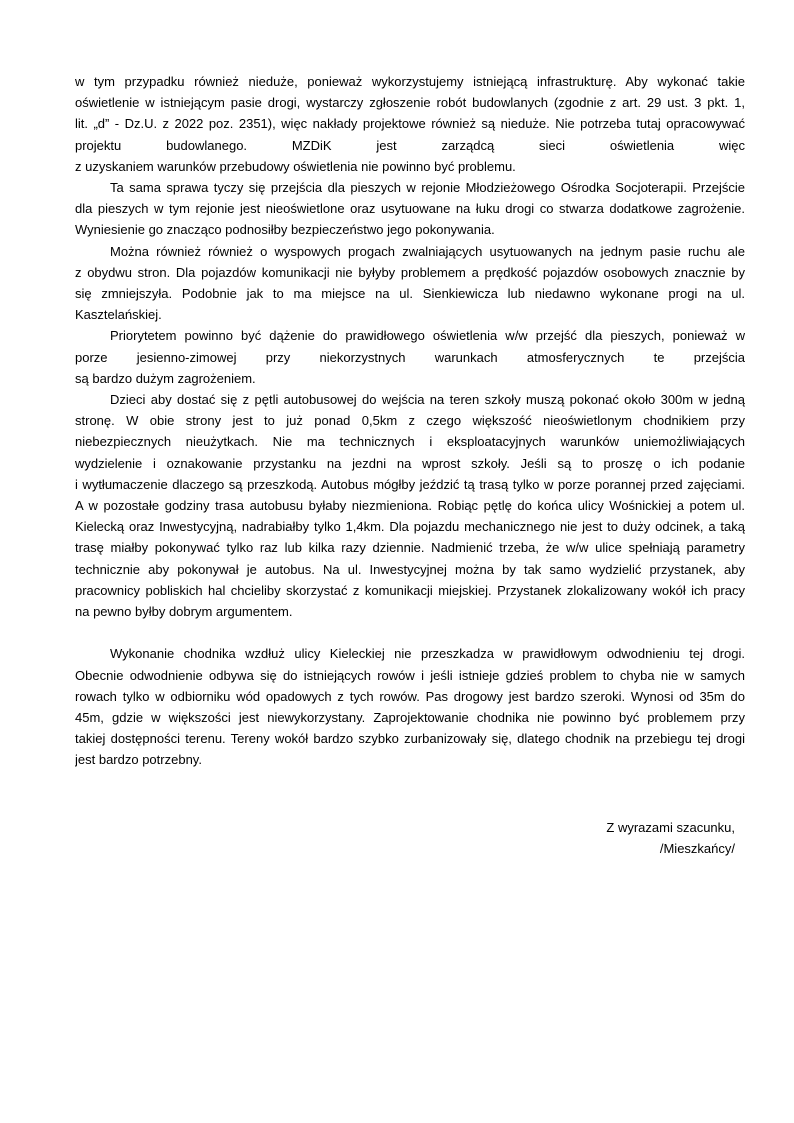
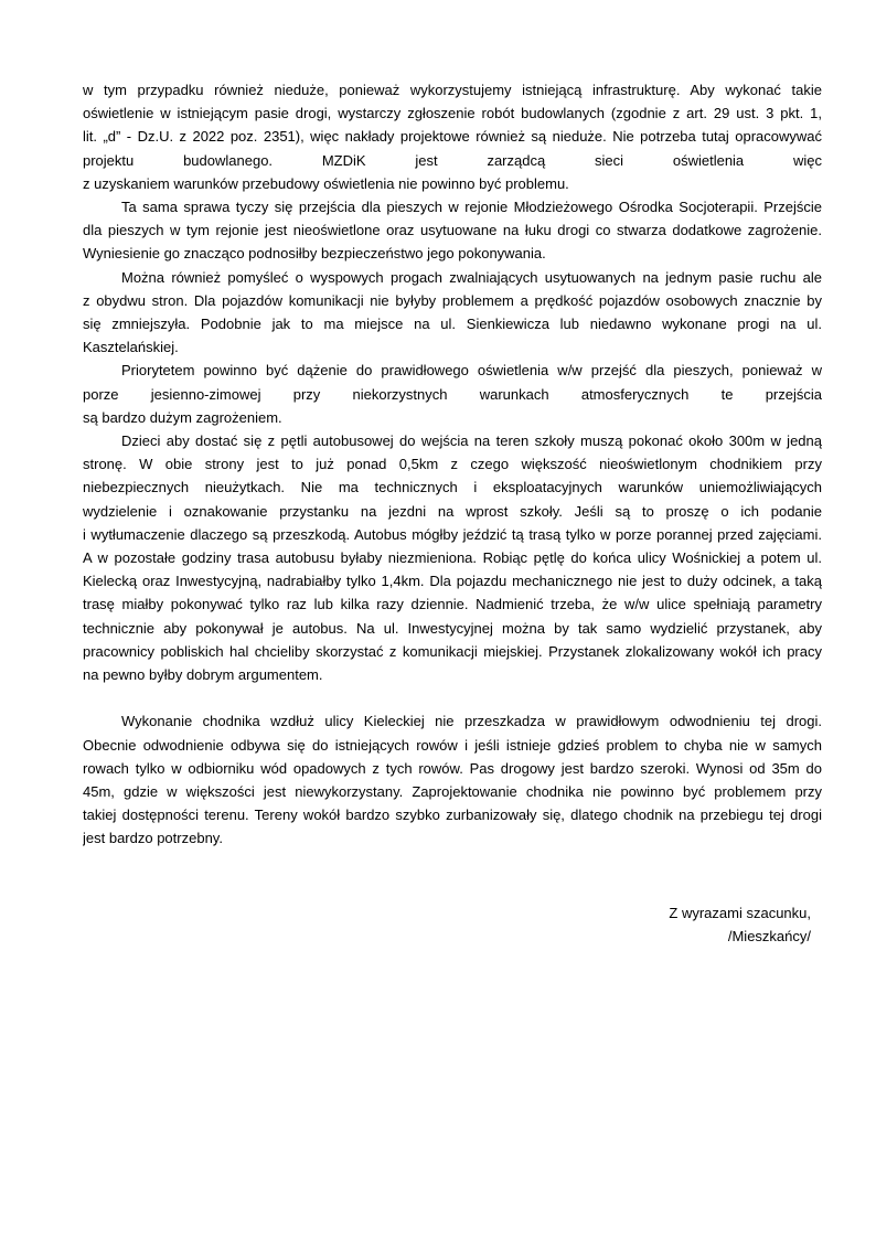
  w tym przypadku również nieduże, ponieważ wykorzystujemy istniejącą infrastrukturę. Aby wykonać takie
  oświetlenie w istniejącym pasie drogi, wystarczy zgłoszenie robót budowlanych (zgodnie z art. 29 ust. 3 pkt. 1,
  lit. „d” - Dz.U. z 2022 poz. 2351), więc nakłady projektowe również są nieduże. Nie potrzeba tutaj opracowywać
  projektu budowlanego. MZDiK jest zarządcą sieci oświetlenia więc
  z uzyskaniem warunków przebudowy oświetlenia nie powinno być problemu.
  Ta sama sprawa tyczy się przejścia dla pieszych w rejonie Młodzieżowego Ośrodka Socjoterapii. Przejście
  dla pieszych w tym rejonie jest nieoświetlone oraz usytuowane na łuku drogi co stwarza dodatkowe zagrożenie.
  Wyniesienie go znacząco podnosiłby bezpieczeństwo jego pokonywania.
- Można również również o wyspowych progach zwalniających usytuowanych na jednym pasie ruchu ale
+ Można również pomyśleć o wyspowych progach zwalniających usytuowanych na jednym pasie ruchu ale
  z obydwu stron. Dla pojazdów komunikacji nie byłyby problemem a prędkość pojazdów osobowych znacznie by
  się zmniejszyła. Podobnie jak to ma miejsce na ul. Sienkiewicza lub niedawno wykonane progi na ul.
  Kasztelańskiej.
  Priorytetem powinno być dążenie do prawidłowego oświetlenia w/w przejść dla pieszych, ponieważ w
  porze jesienno-zimowej przy niekorzystnych warunkach atmosferycznych te przejścia
  są bardzo dużym zagrożeniem.
  Dzieci aby dostać się z pętli autobusowej do wejścia na teren szkoły muszą pokonać około 300m w jedną
  stronę. W obie strony jest to już ponad 0,5km z czego większość nieoświetlonym chodnikiem przy
  niebezpiecznych nieużytkach. Nie ma technicznych i eksploatacyjnych warunków uniemożliwiających
  wydzielenie i oznakowanie przystanku na jezdni na wprost szkoły. Jeśli są to proszę o ich podanie
  i wytłumaczenie dlaczego są przeszkodą. Autobus mógłby jeździć tą trasą tylko w porze porannej przed zajęciami.
  A w pozostałe godziny trasa autobusu byłaby niezmieniona. Robiąc pętlę do końca ulicy Wośnickiej a potem ul.
  Kielecką oraz Inwestycyjną, nadrabiałby tylko 1,4km. Dla pojazdu mechanicznego nie jest to duży odcinek, a taką
  trasę miałby pokonywać tylko raz lub kilka razy dziennie. Nadmienić trzeba, że w/w ulice spełniają parametry
  technicznie aby pokonywał je autobus. Na ul. Inwestycyjnej można by tak samo wydzielić przystanek, aby
  pracownicy pobliskich hal chcieliby skorzystać z komunikacji miejskiej. Przystanek zlokalizowany wokół ich pracy
  na pewno byłby dobrym argumentem.
  Wykonanie chodnika wzdłuż ulicy Kieleckiej nie przeszkadza w prawidłowym odwodnieniu tej drogi.
  Obecnie odwodnienie odbywa się do istniejących rowów i jeśli istnieje gdzieś problem to chyba nie w samych
  rowach tylko w odbiorniku wód opadowych z tych rowów. Pas drogowy jest bardzo szeroki. Wynosi od 35m do
  45m, gdzie w większości jest niewykorzystany. Zaprojektowanie chodnika nie powinno być problemem przy
  takiej dostępności terenu. Tereny wokół bardzo szybko zurbanizowały się, dlatego chodnik na przebiegu tej drogi
  jest bardzo potrzebny.
  Z wyrazami szacunku,
  /Mieszkańcy/
